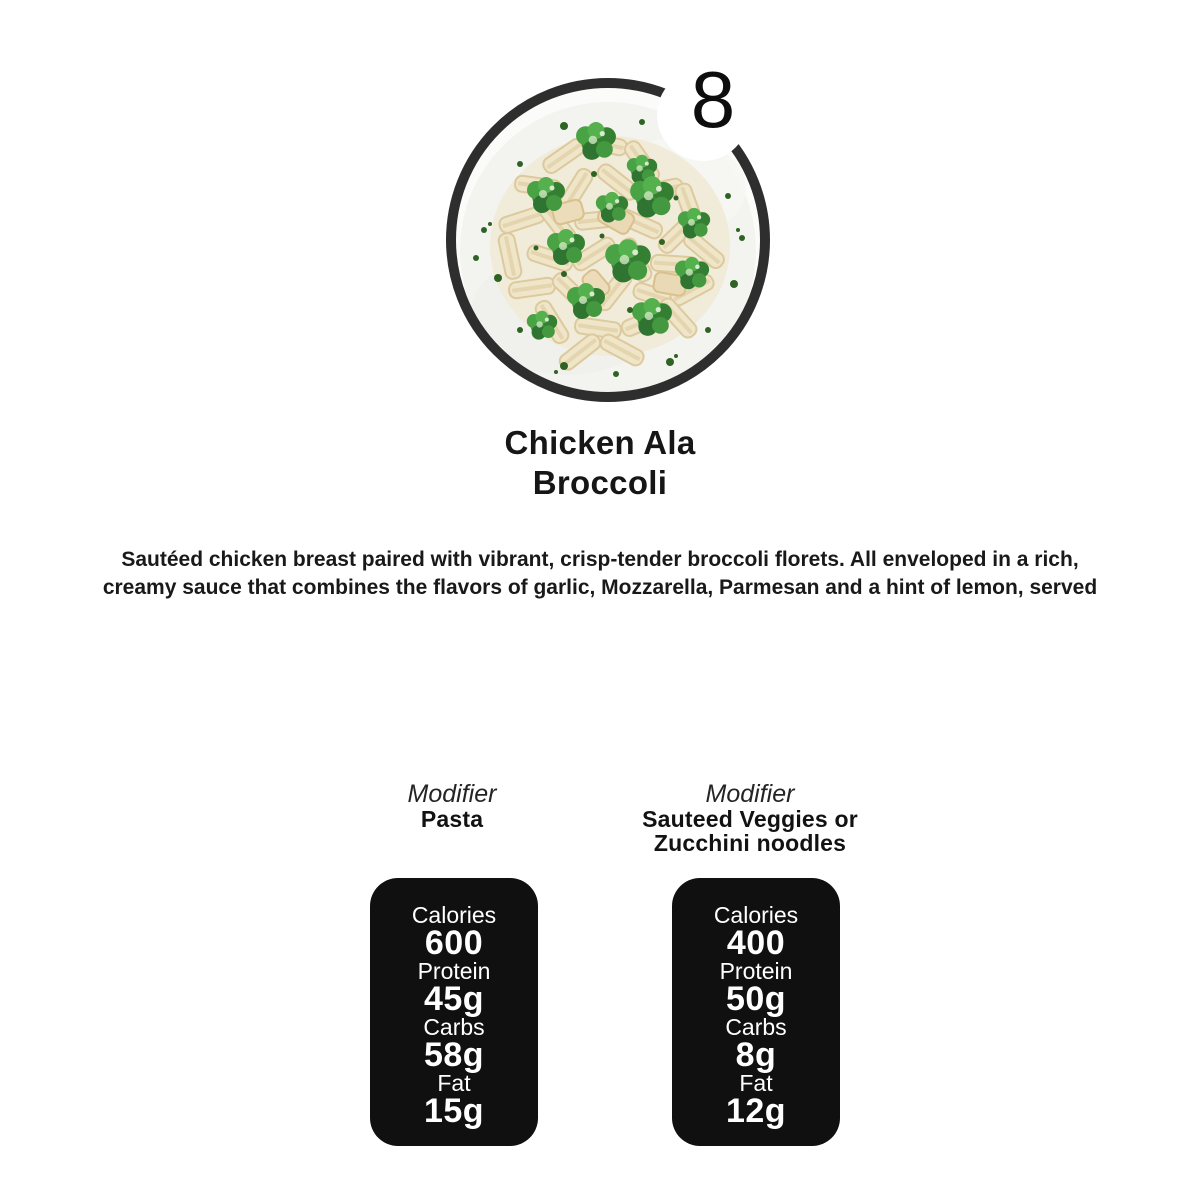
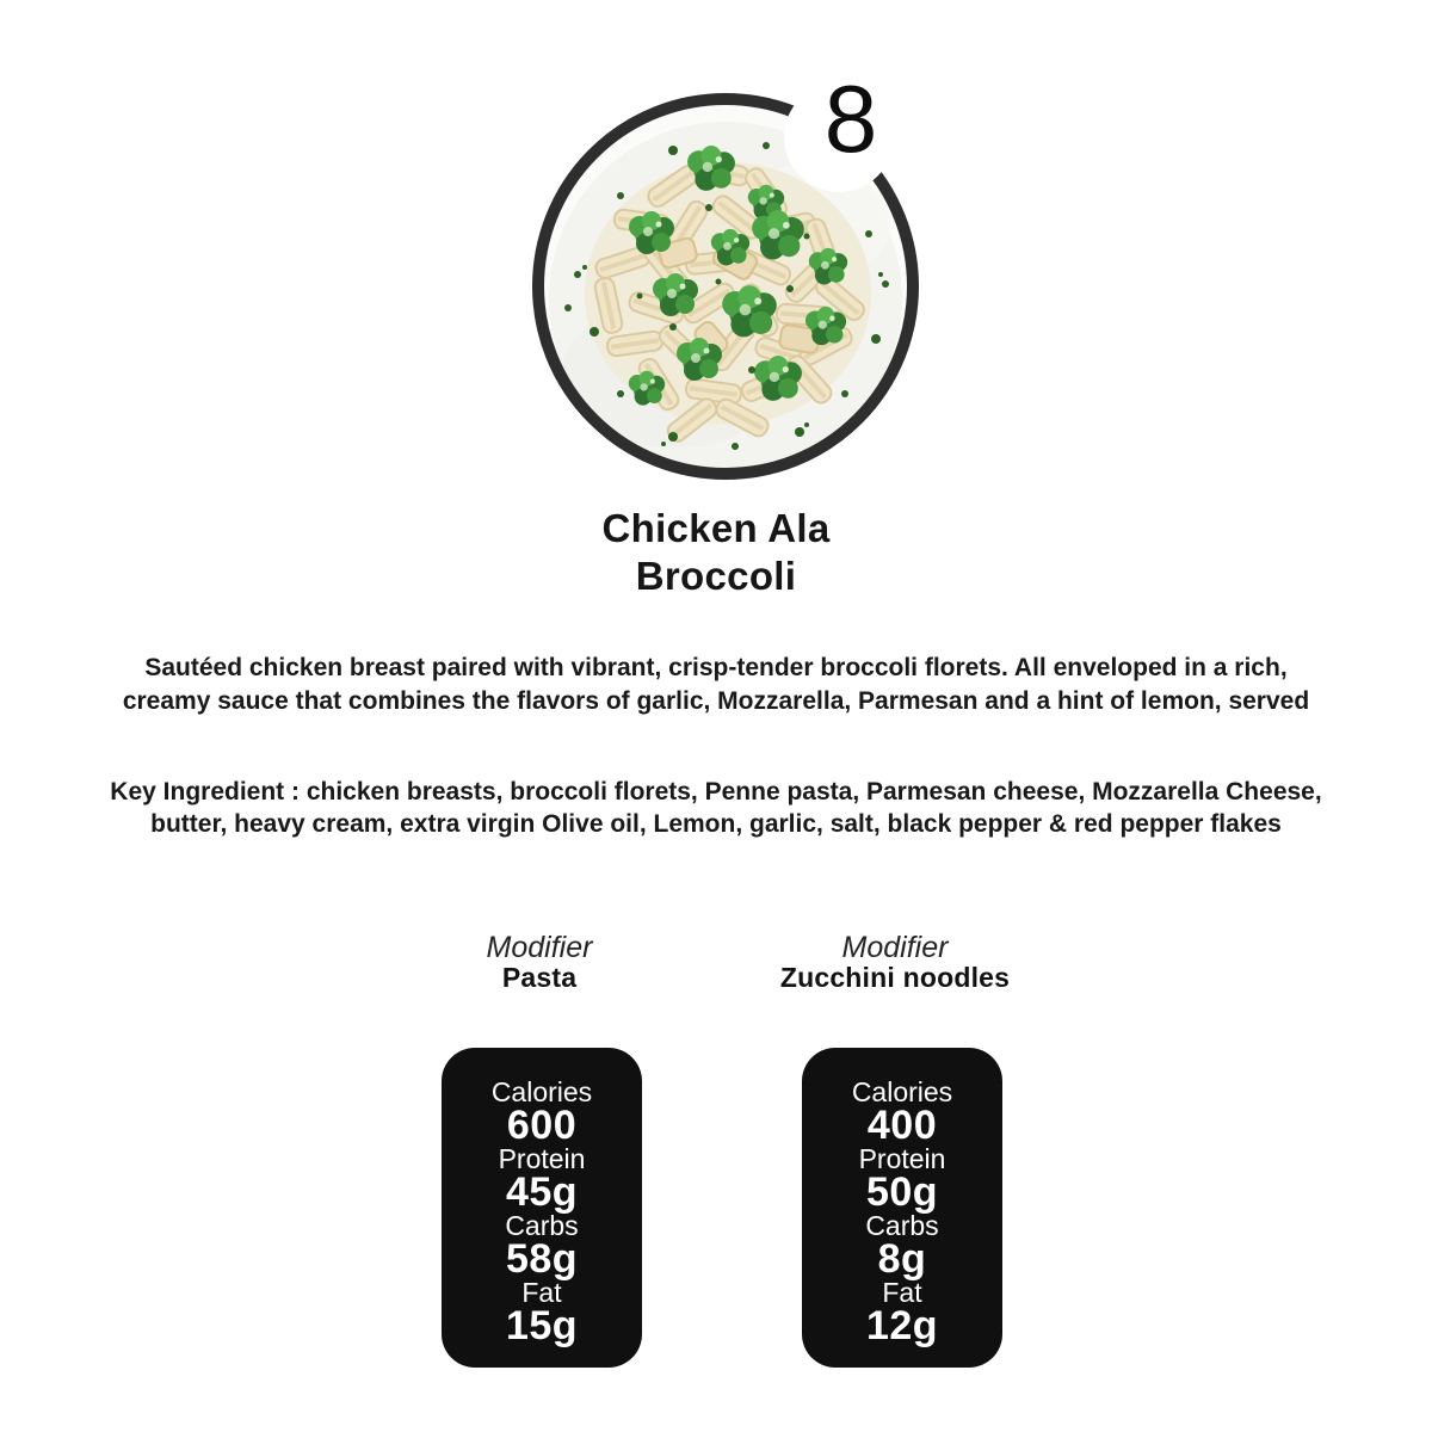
  8
  Chicken Ala
  Broccoli
  Sautéed chicken breast paired with vibrant, crisp-tender broccoli florets. All enveloped in a rich,
  creamy sauce that combines the flavors of garlic, Mozzarella, Parmesan and a hint of lemon, served
+ Key Ingredient : chicken breasts, broccoli florets, Penne pasta, Parmesan cheese, Mozzarella Cheese,
+ butter, heavy cream, extra virgin Olive oil, Lemon, garlic, salt, black pepper & red pepper flakes
  Modifier
  Pasta
  Modifier
- Sauteed Veggies or
  Zucchini noodles
  Calories
  600
  Protein
  45g
  Carbs
  58g
  Fat
  15g
  Calories
  400
  Protein
  50g
  Carbs
  8g
  Fat
  12g
